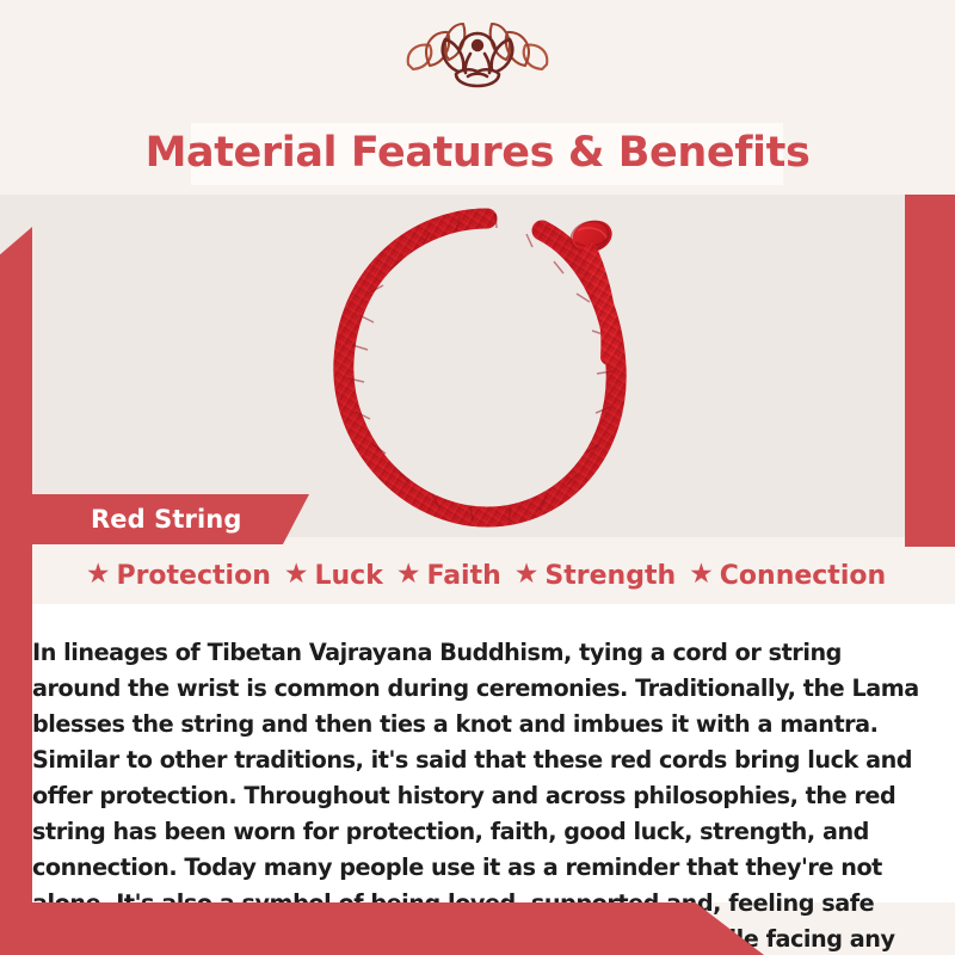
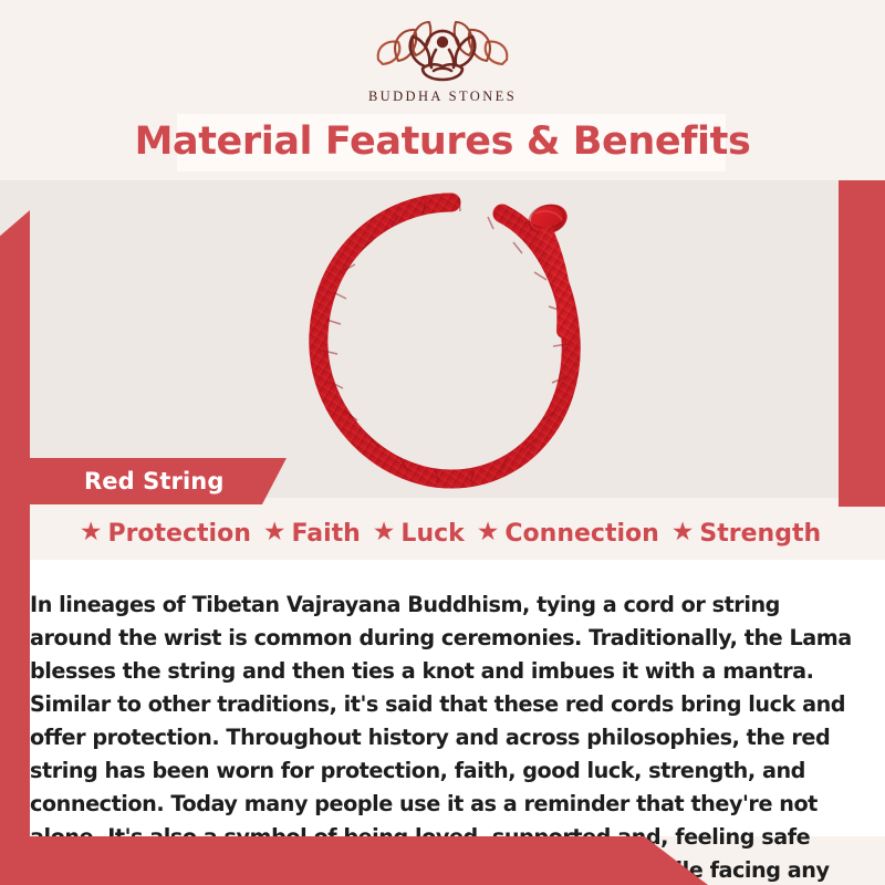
+ BUDDHA STONES
  Material Features & Benefits
  Red String
  ★
  Protection
  ★
- Luck
+ Faith
  ★
- Faith
+ Luck
  ★
- Strength
+ Connection
  ★
- Connection
+ Strength
  In lineages of Tibetan Vajrayana Buddhism, tying a cord or string around the wrist is common during ceremonies. Traditionally, the Lama blesses the string and then ties a knot and imbues it with a mantra. Similar to other traditions, it's said that these red cords bring luck and offer protection. Throughout history and across philosophies, the red string has been worn for protection, faith, good luck, strength, and connection. Today many people use it as a reminder that they're not d, feeling safe e facing any
